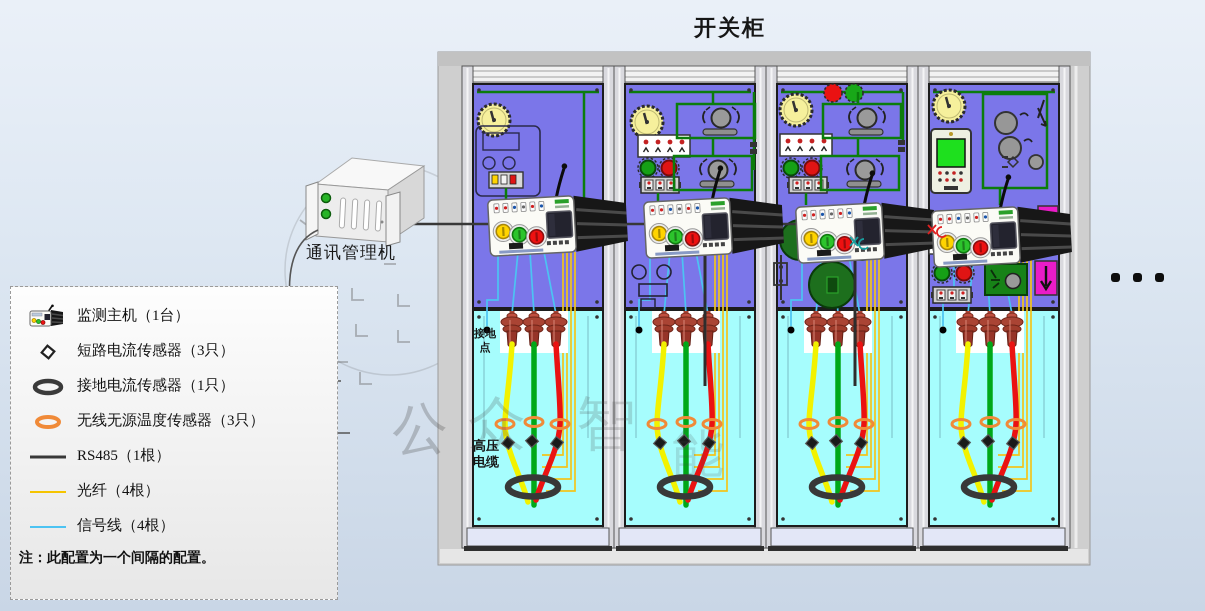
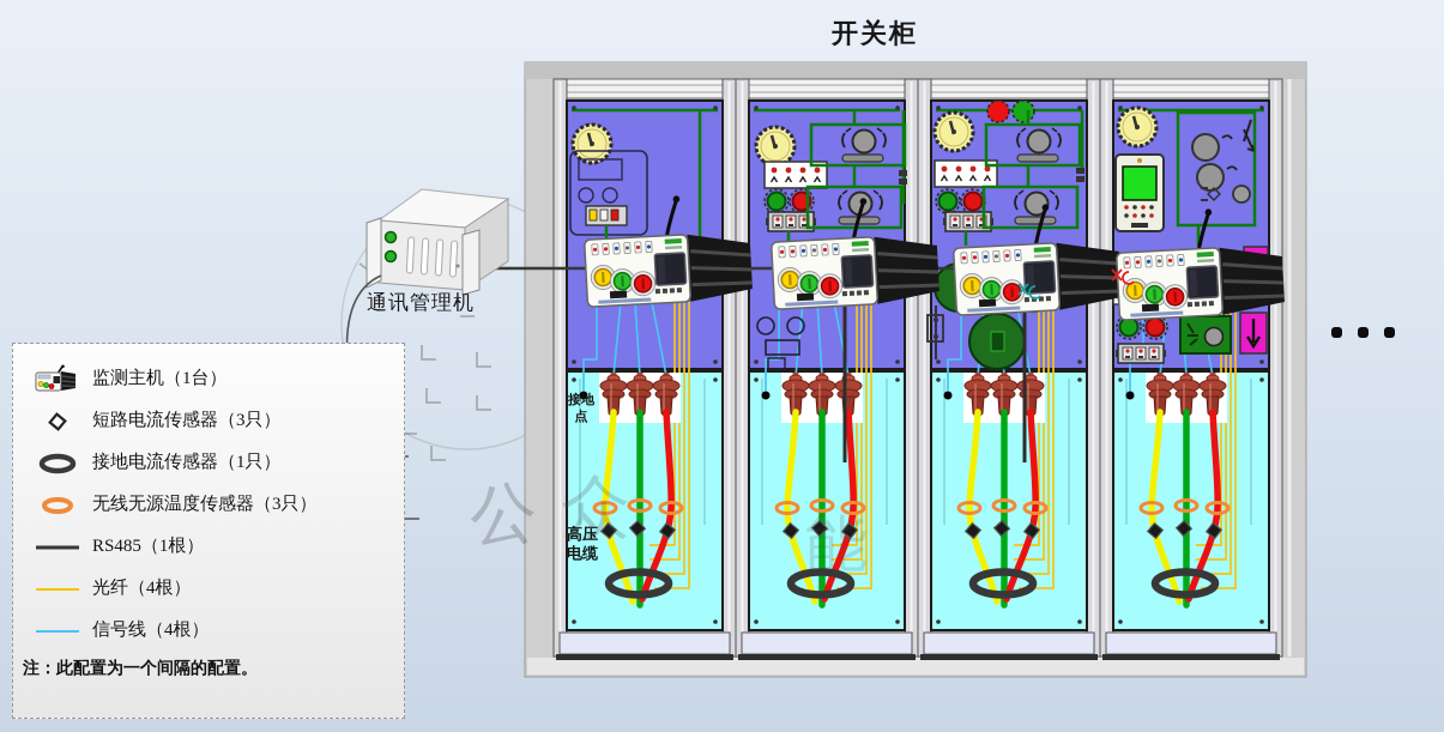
  开关柜
  通讯管理机
  接地
  点
  高压
  电缆
  众
- 智
  能
  监测主机（1台）
  短路电流传感器（3只）
  接地电流传感器（1只）
  无线无源温度传感器（3只）
  RS485（1根）
  光纤（4根）
  信号线（4根）
  注：此配置为一个间隔的配置。
